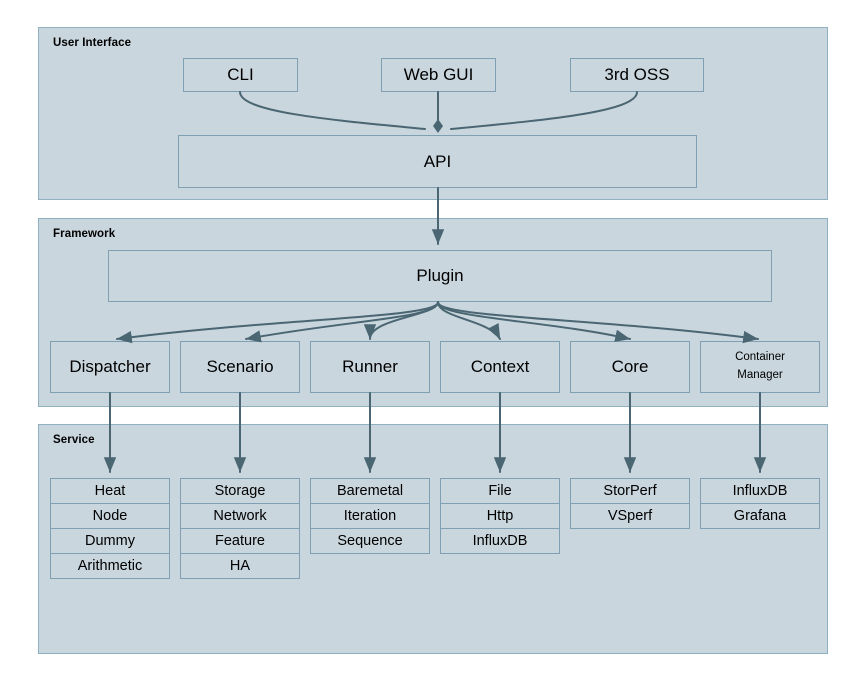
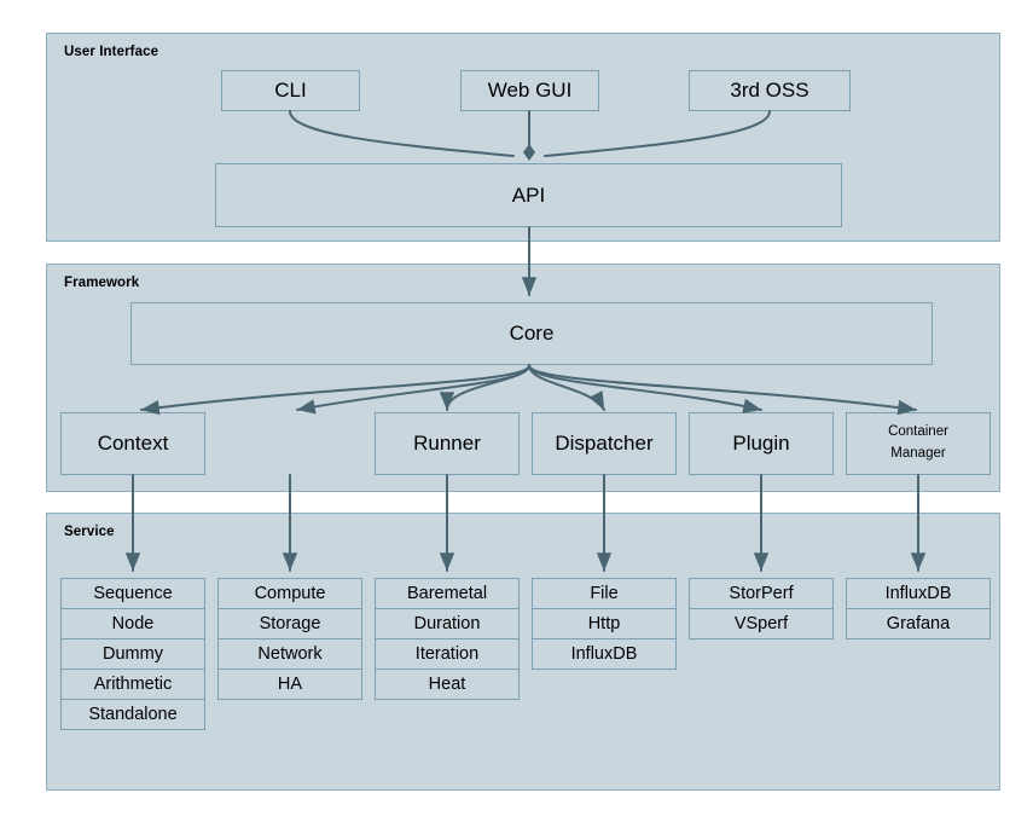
  User Interface
  Framework
  Service
  CLI
  Web GUI
  3rd OSS
  API
- Plugin
+ Core
- Dispatcher
+ Context
- Scenario
  Runner
- Context
+ Dispatcher
- Core
+ Plugin
  Container
  Manager
- Heat
+ Sequence
  Node
  Dummy
  Arithmetic
+ Standalone
+ Compute
  Storage
  Network
- Feature
  HA
  Baremetal
+ Duration
  Iteration
- Sequence
+ Heat
  File
  Http
  InfluxDB
  StorPerf
  VSperf
  InfluxDB
  Grafana
